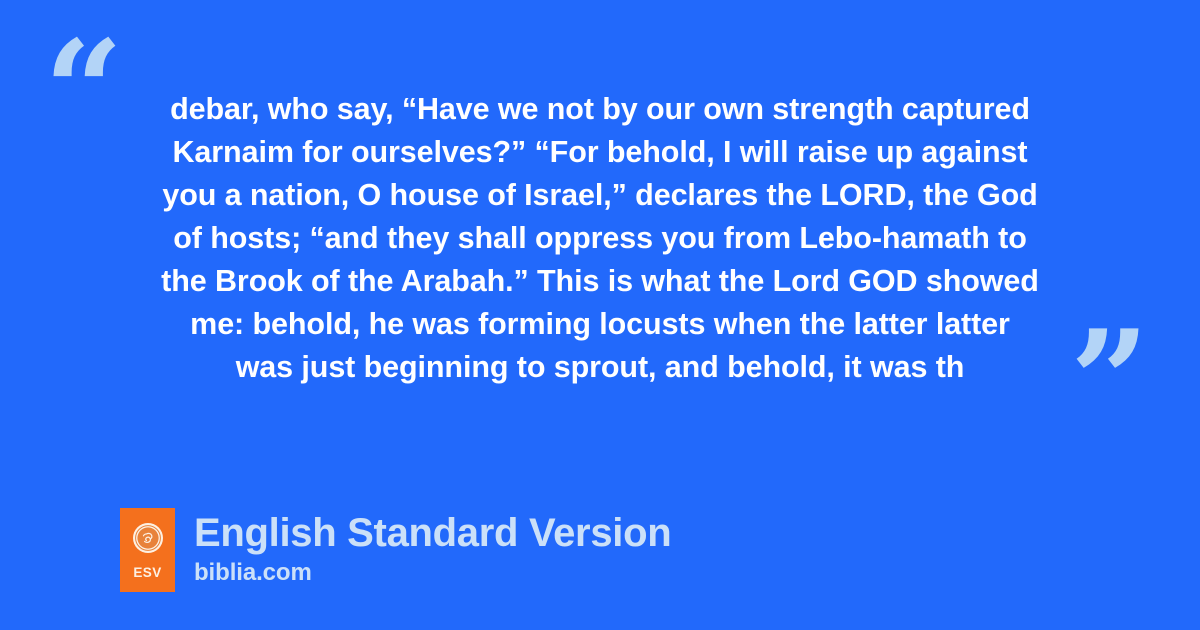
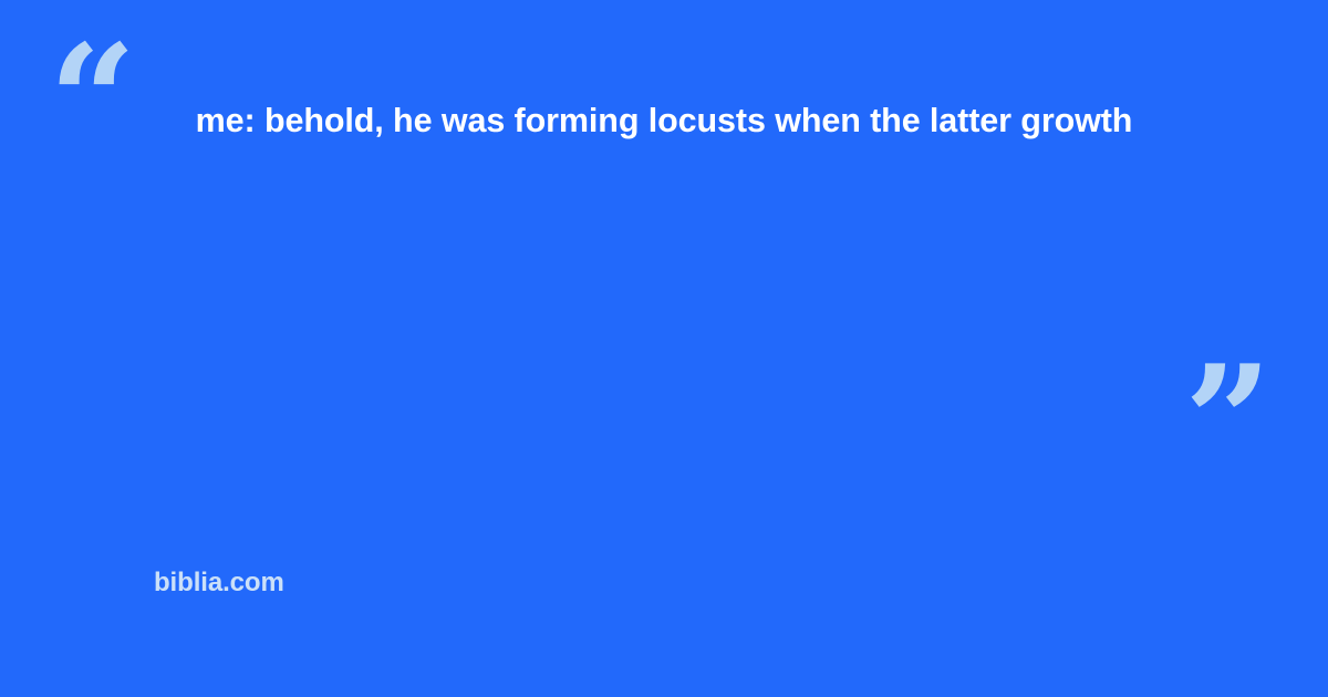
  “
  ”
- debar, who say, “Have we not by our own strength captured
- Karnaim for ourselves?” “For behold, I will raise up against
- you a nation, O house of Israel,” declares the LORD, the God
- of hosts; “and they shall oppress you from Lebo-hamath to
- the Brook of the Arabah.” This is what the Lord GOD showed
- me: behold, he was forming locusts when the latter latter
+ me: behold, he was forming locusts when the latter growth
- was just beginning to sprout, and behold, it was th
- ESV
- English Standard Version
  biblia.com
